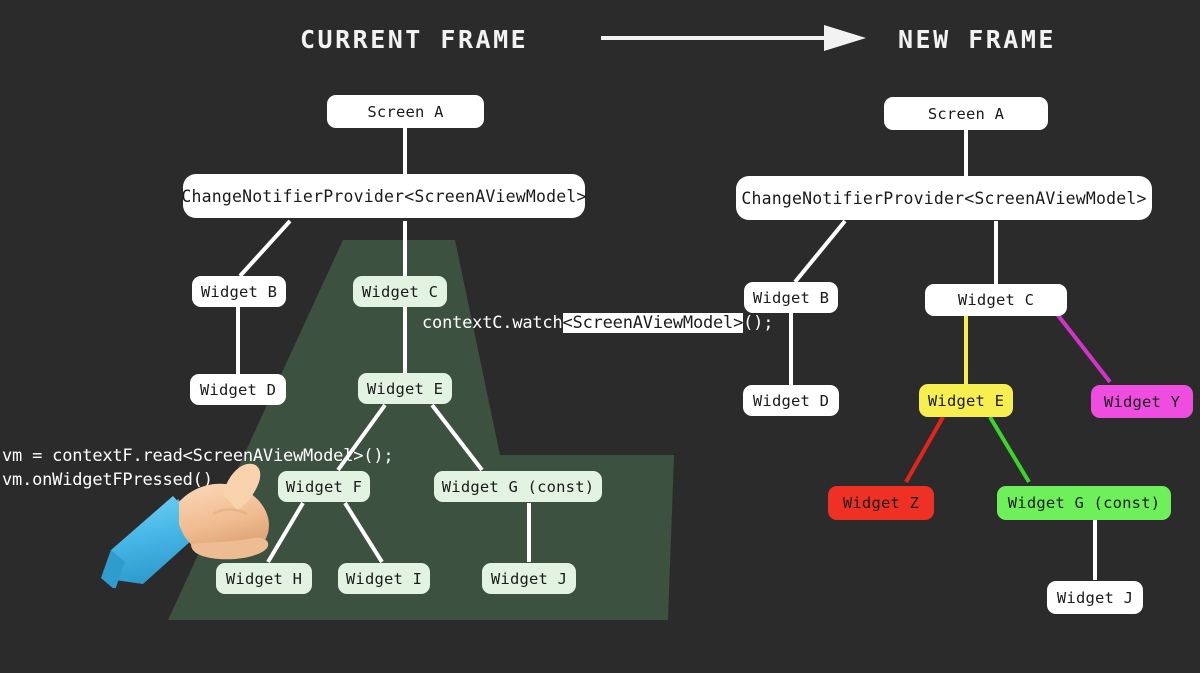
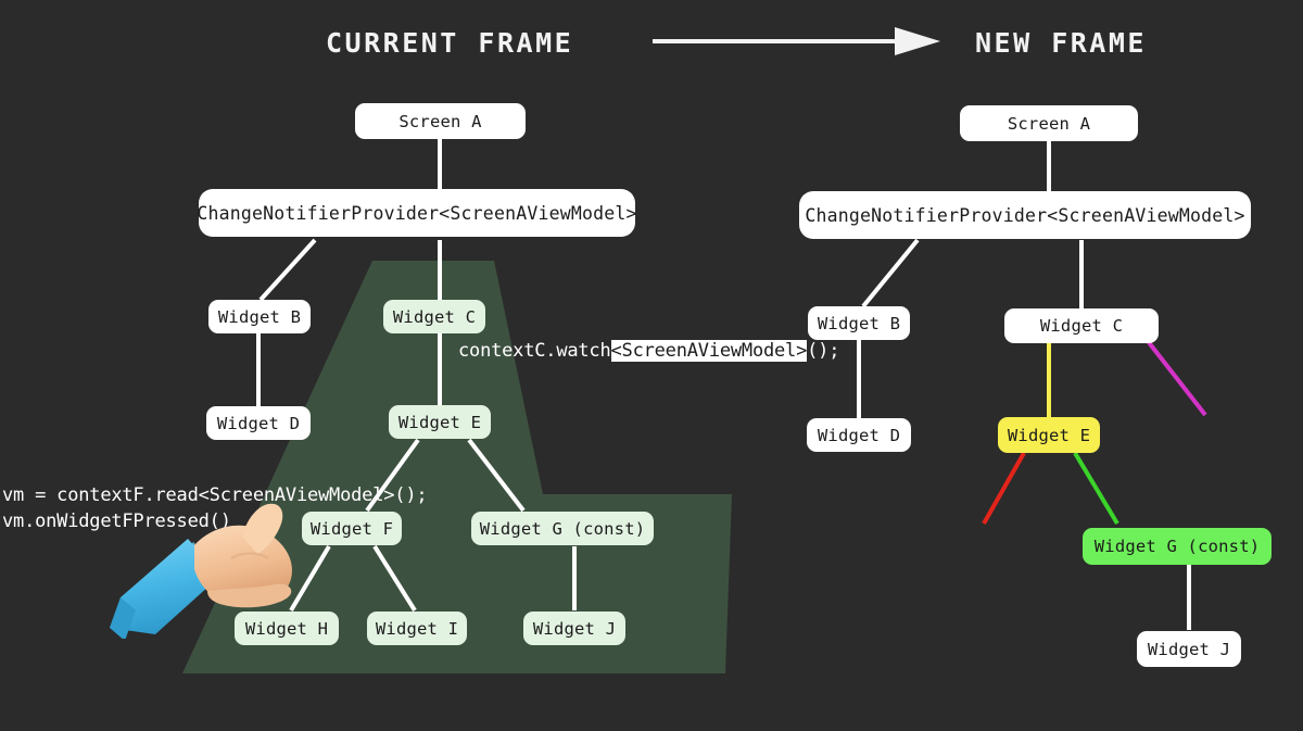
  CURRENT FRAME
  NEW FRAME
  Screen A
  ChangeNotifierProvider<ScreenAViewModel>
  Widget B
  Widget C
  Widget D
  Widget E
  Widget F
  Widget G (const)
  Widget H
  Widget I
  Widget J
  contextC.watch<ScreenAViewModel>();
  vm = contextF.read<ScreenAViewModel>();
  vm.onWidgetFPressed()
  Screen A
  ChangeNotifierProvider<ScreenAViewModel>
  Widget B
  Widget C
  Widget D
  Widget E
- Widget Y
- Widget Z
  Widget G (const)
  Widget J
